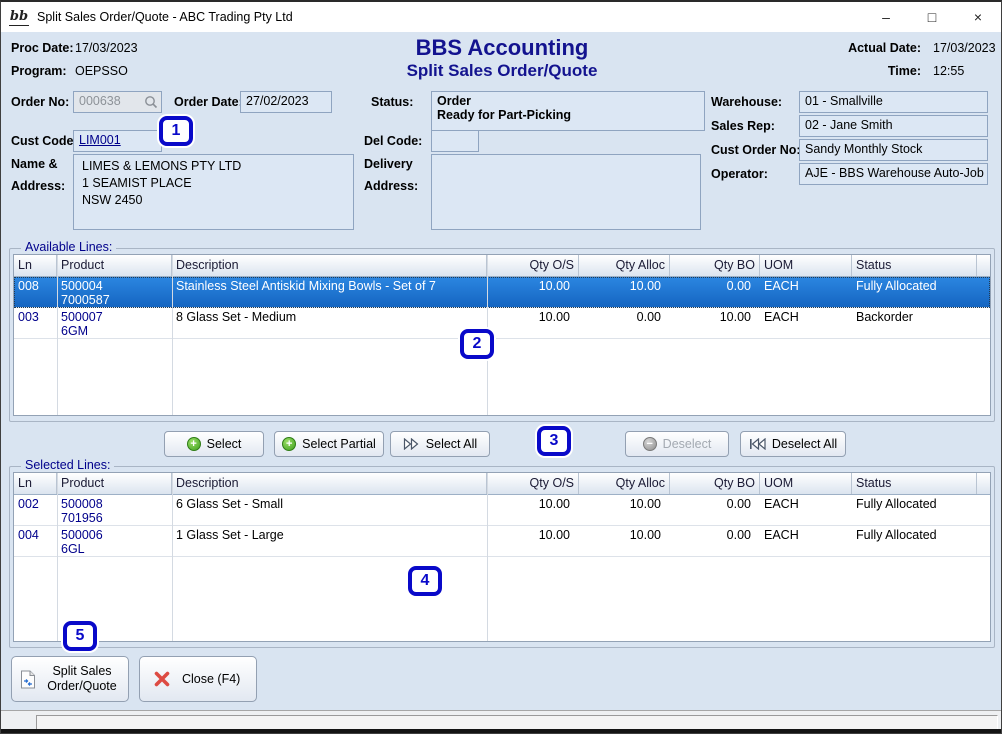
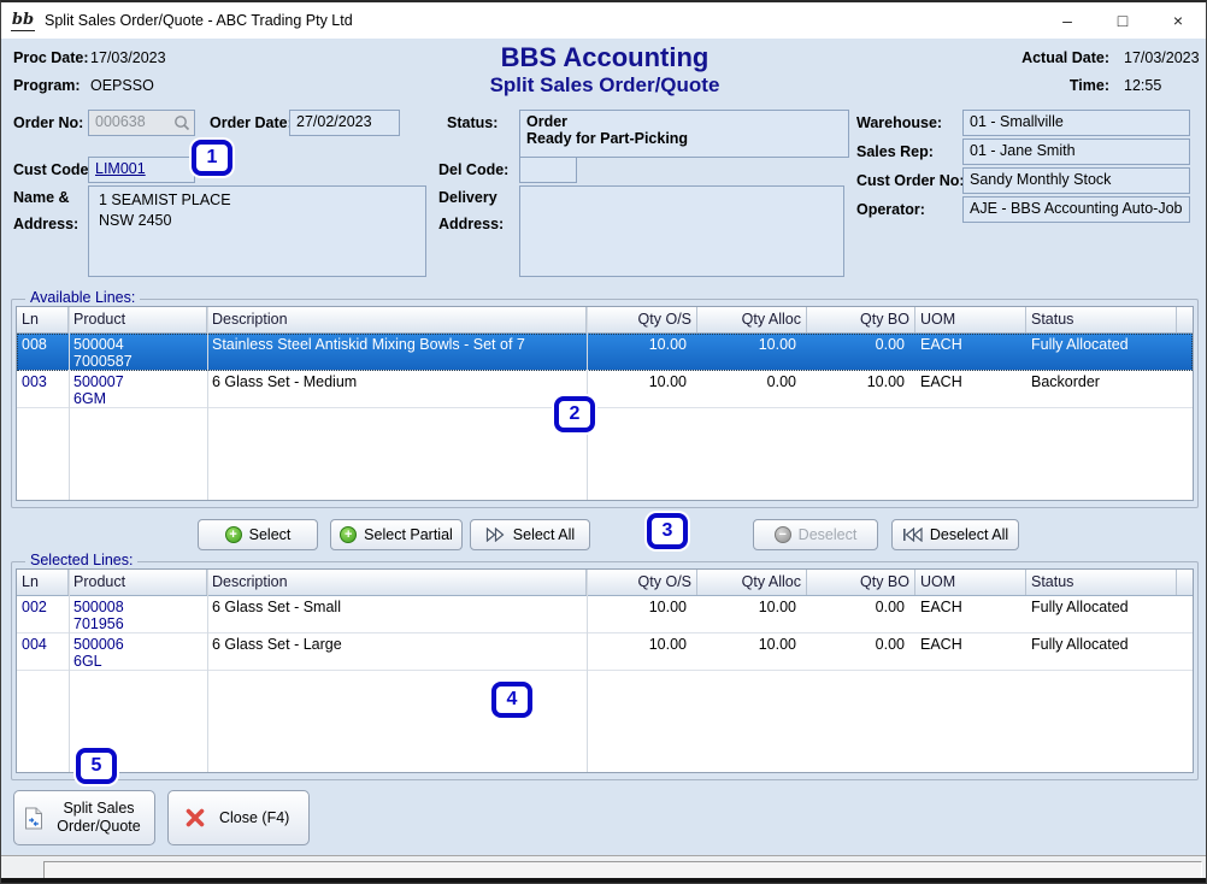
  bb
  Split Sales Order/Quote - ABC Trading Pty Ltd
  –
  □
  ×
  Proc Date:
  17/03/2023
  Program:
  OEPSSO
  BBS Accounting
  Split Sales Order/Quote
  Actual Date:
  17/03/2023
  Time:
  12:55
  Order No:
  000638
  Order Date
  27/02/2023
  Status:
  Order
  Ready for Part-Picking
  Warehouse:
  01 - Smallville
  Sales Rep:
- 02 - Jane Smith
+ 01 - Jane Smith
  Cust Order No
  Sandy Monthly Stock
  Operator:
- AJE - BBS Warehouse Auto-Job
+ AJE - BBS Accounting Auto-Job
  Cust Code
  LIM001
  Del Code:
  Name &
  Address:
- LIMES & LEMONS PTY LTD
  1 SEAMIST PLACE
  NSW 2450
  Delivery
  Address:
  Available Lines:
  Ln
  Product
  Description
  Qty O/S
  Qty Alloc
  Qty BO
  UOM
  Status
  008
  500004
  7000587
  Stainless Steel Antiskid Mixing Bowls - Set of 7
  10.00
  10.00
  0.00
  EACH
  Fully Allocated
  003
  500007
  6GM
- 8 Glass Set - Medium
+ 6 Glass Set - Medium
  10.00
  0.00
  10.00
  EACH
  Backorder
  +
  Select
  +
  Select Partial
  Select All
  −
  Deselect
  Deselect All
  Selected Lines:
  Ln
  Product
  Description
  Qty O/S
  Qty Alloc
  Qty BO
  UOM
  Status
  002
  500008
  701956
  6 Glass Set - Small
  10.00
  10.00
  0.00
  EACH
  Fully Allocated
  004
  500006
  6GL
- 1 Glass Set - Large
+ 6 Glass Set - Large
  10.00
  10.00
  0.00
  EACH
  Fully Allocated
  Split Sales
  Order/Quote
  Close (F4)
  1
  2
  3
  4
  5
